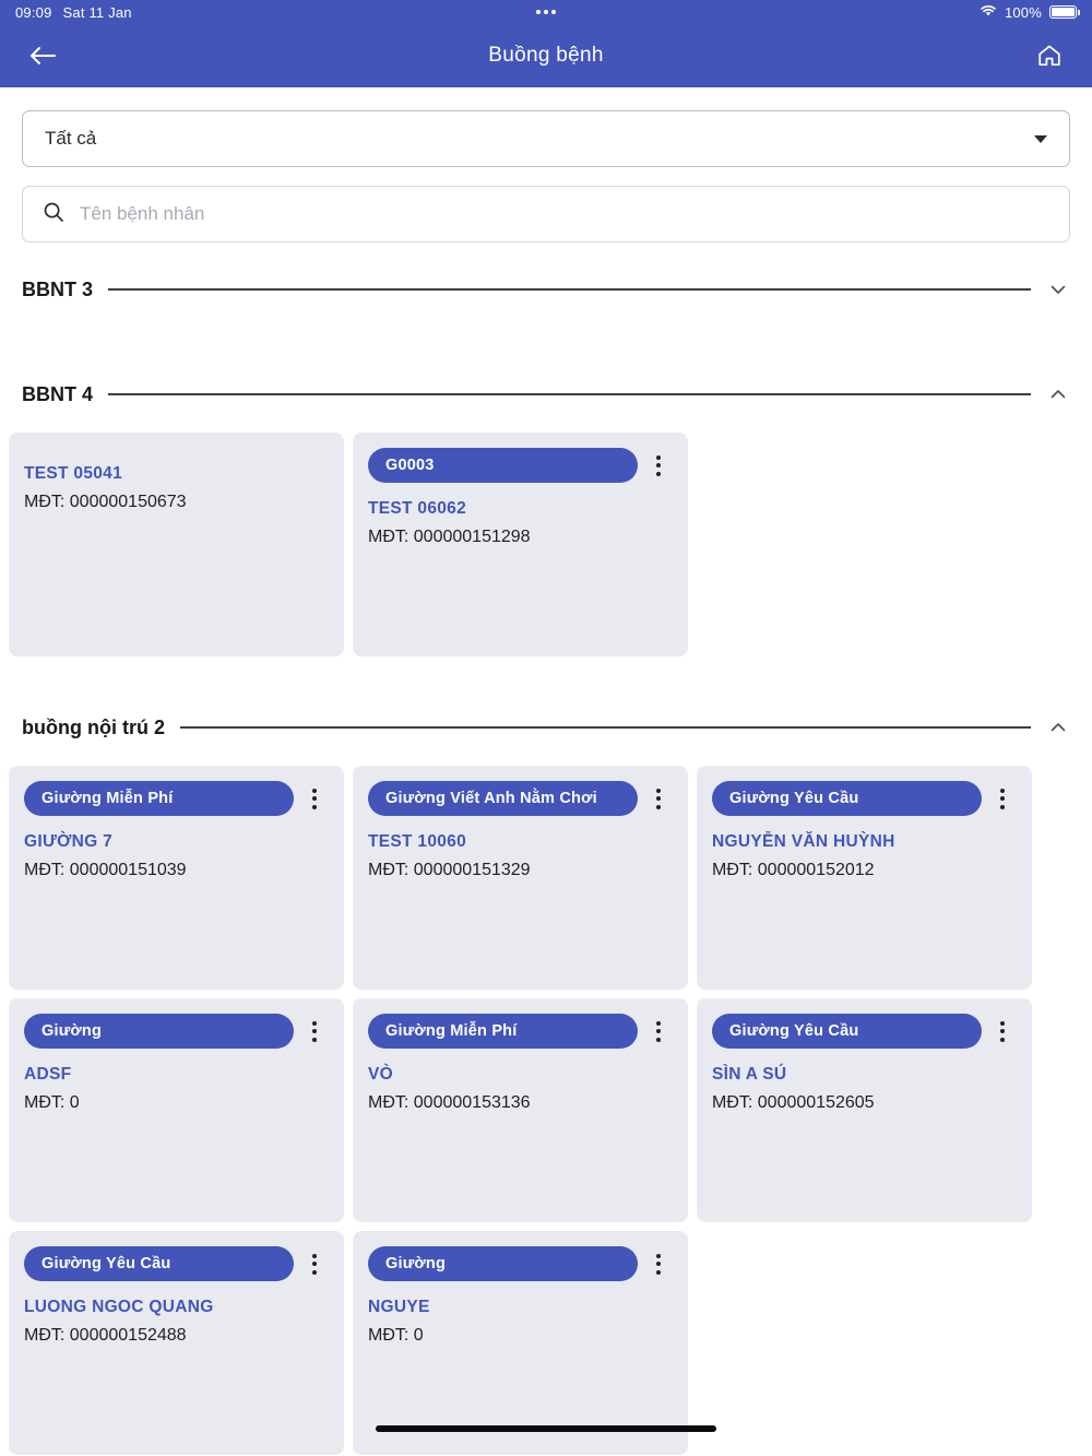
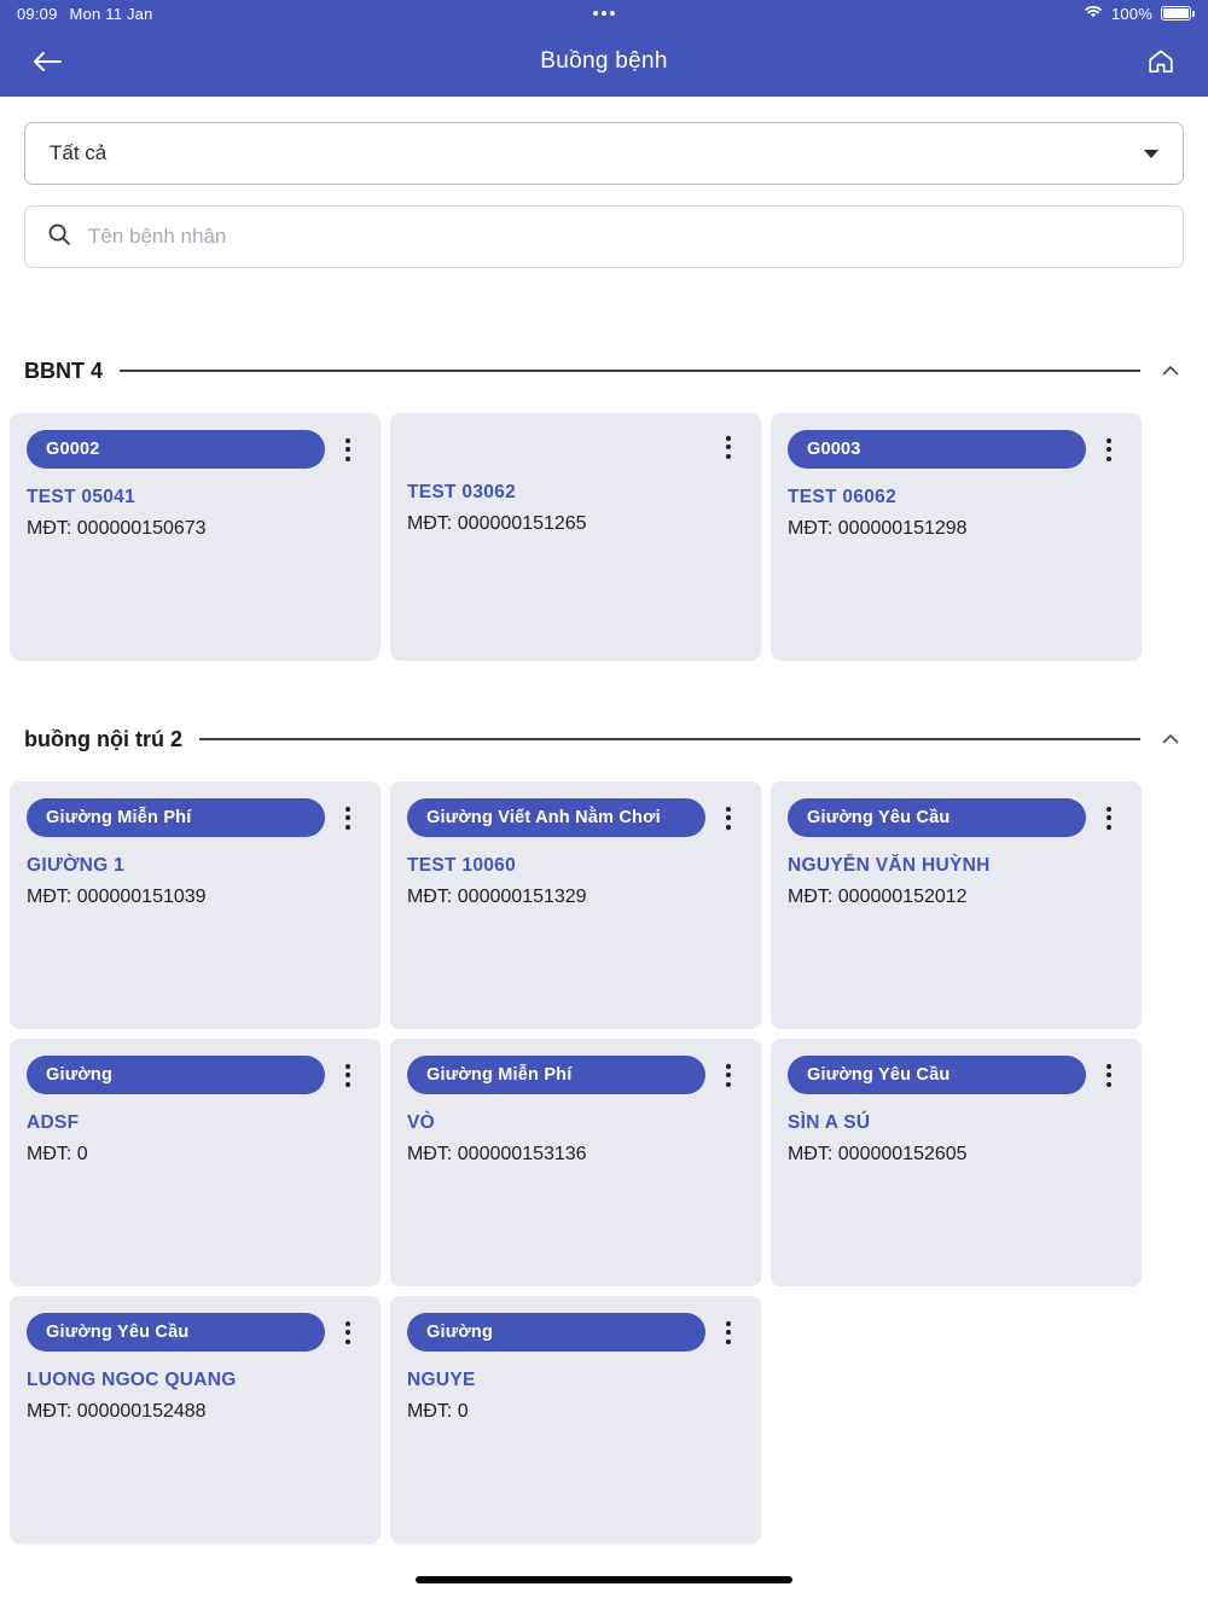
  09:09
- Sat 11 Jan
+ Mon 11 Jan
  100%
  Buồng bệnh
  Tất cả
  Tên bệnh nhân
- BBNT 3
  BBNT 4
+ G0002
  TEST 05041
  MĐT: 000000150673
+ TEST 03062
+ MĐT: 000000151265
  G0003
  TEST 06062
  MĐT: 000000151298
  buồng nội trú 2
  Giường Miễn Phí
- GIƯỜNG 7
+ GIƯỜNG 1
  MĐT: 000000151039
  Giường Viết Anh Nằm Chơi
  TEST 10060
  MĐT: 000000151329
  Giường Yêu Cầu
  NGUYỄN VĂN HUỲNH
  MĐT: 000000152012
  Giường
  ADSF
  MĐT: 0
  Giường Miễn Phí
  VÒ
  MĐT: 000000153136
  Giường Yêu Cầu
  SÌN A SÚ
  MĐT: 000000152605
  Giường Yêu Cầu
  LUONG NGOC QUANG
  MĐT: 000000152488
  Giường
  NGUYE
  MĐT: 0
